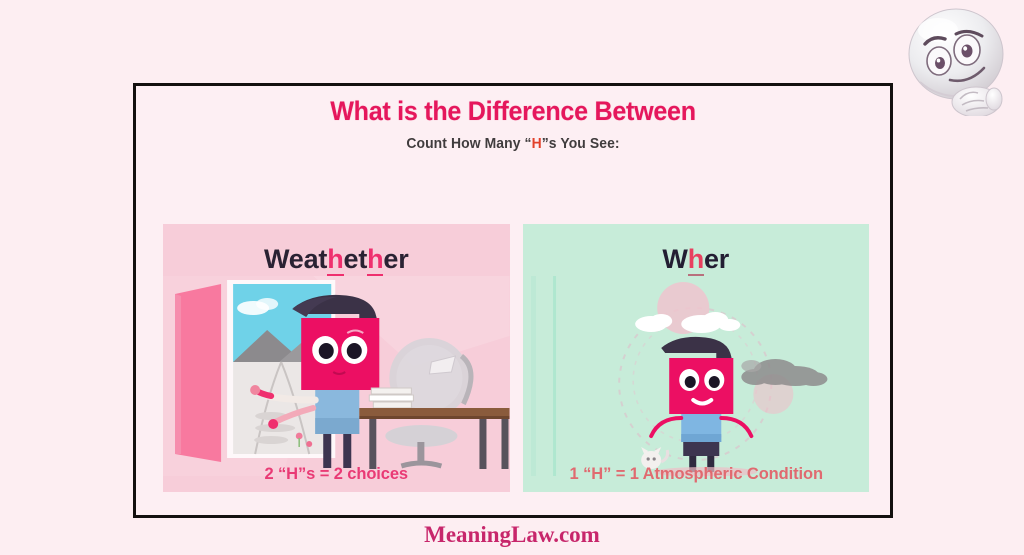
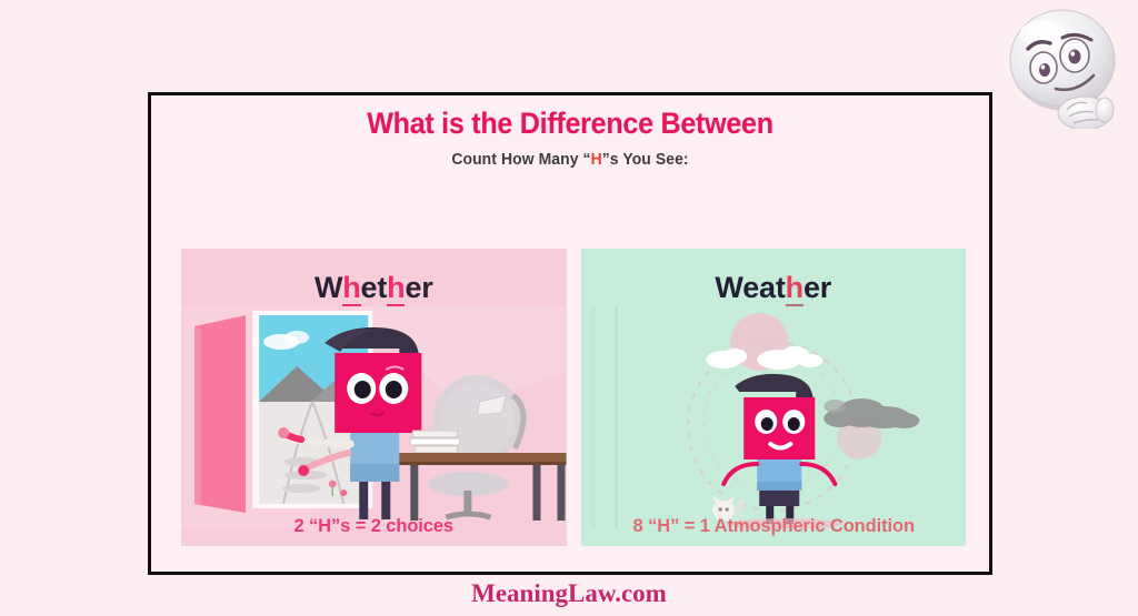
  What is the Difference Between
  Count How Many “H”s You See:
- Weathether
+ Whether
  2 “H”s = 2 choices
- Wher
+ Weather
- 1 “H” = 1 Atmospheric Condition
+ 8 “H” = 1 Atmospheric Condition
  MeaningLaw.com
